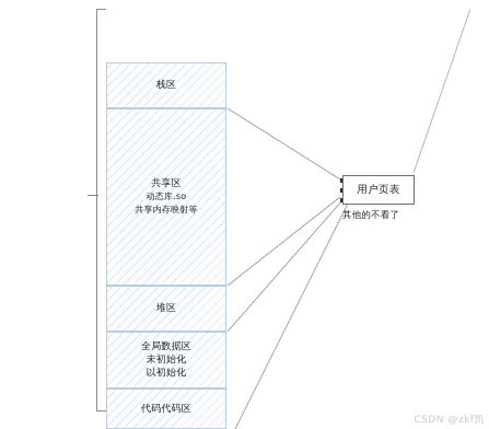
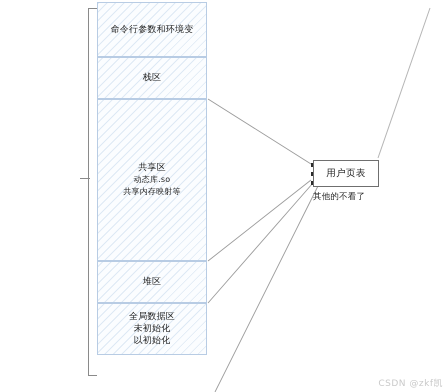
+ 命令行参数和环境变
  栈区
  共享区
  动态库.so
  共享内存映射等
  堆区
  全局数据区
  未初始化
  以初始化
- 代码代码区
  用户页表
  其他的不看了
  CSDN @zkf凯
